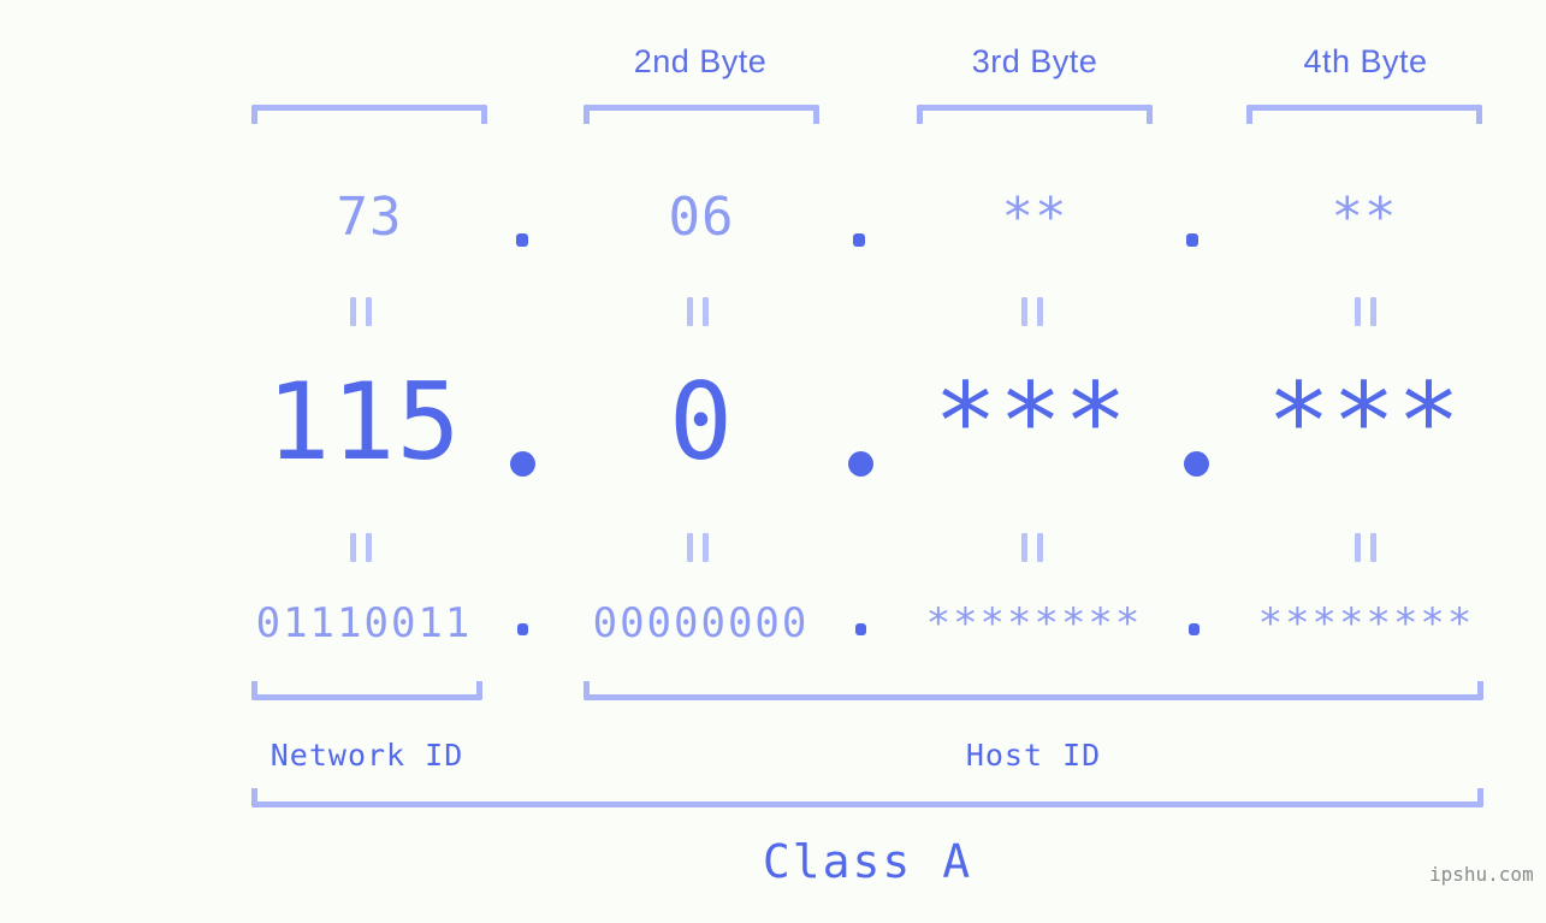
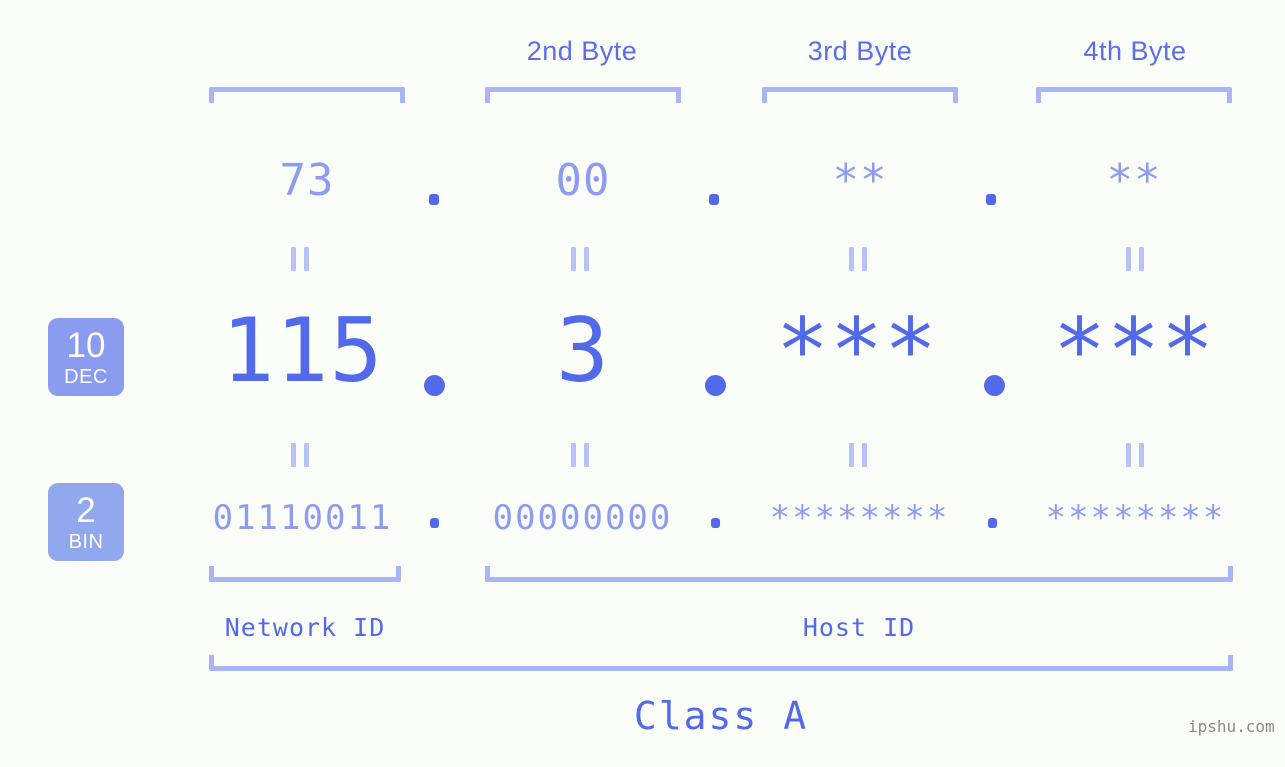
  2nd Byte
  3rd Byte
  4th Byte
  73
- 06
+ 00
  **
  **
+ 10
+ DEC
  115
- 0
+ 3
  ***
  ***
+ 2
+ BIN
  01110011
  00000000
  ********
  ********
  Network ID
  Host ID
  Class A
  ipshu.com
